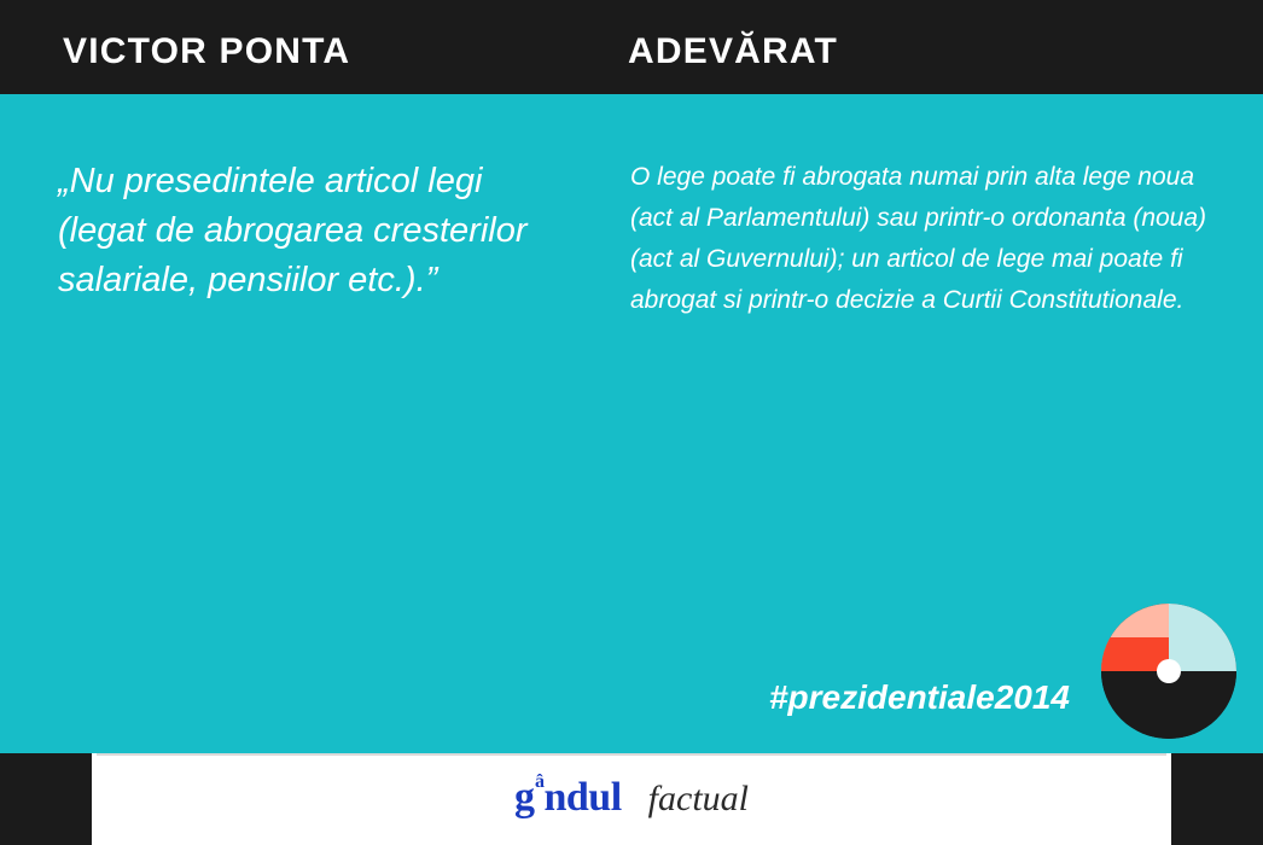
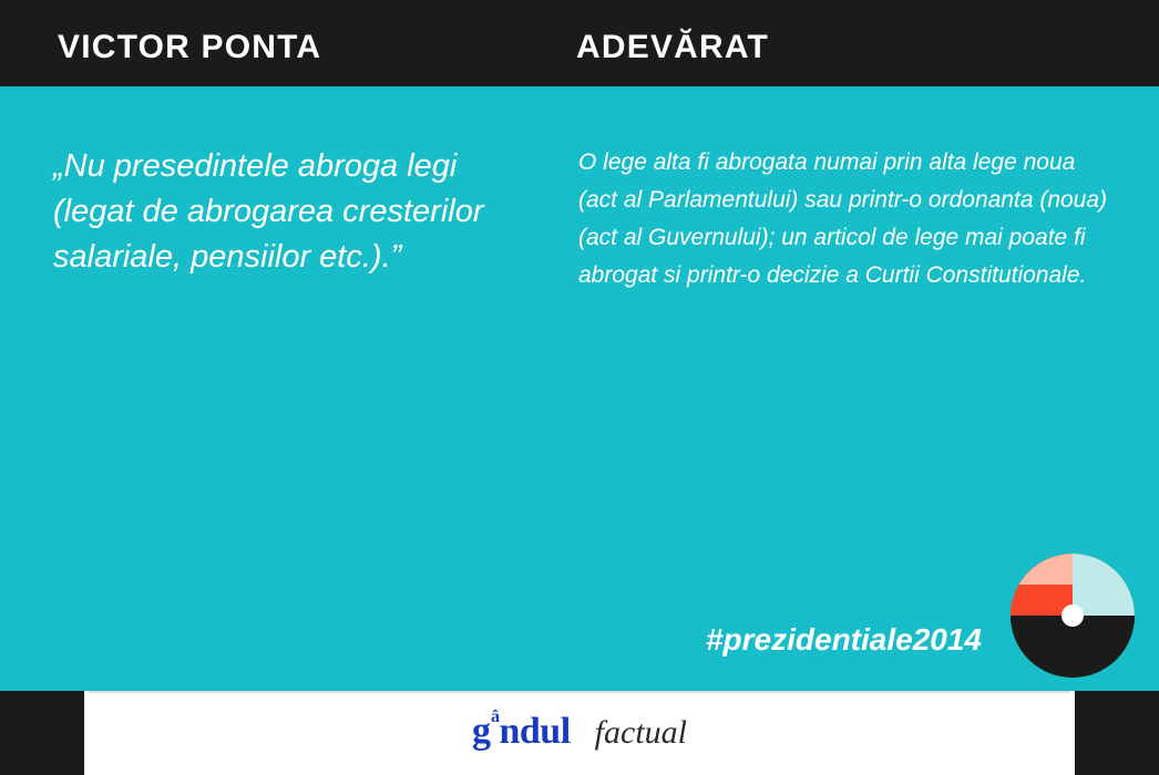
  VICTOR PONTA
  ADEVĂRAT
- „Nu presedintele articol legi (legat de abrogarea cresterilor salariale, pensiilor etc.).”
+ „Nu presedintele abroga legi (legat de abrogarea cresterilor salariale, pensiilor etc.).”
- O lege poate fi abrogata numai prin alta lege noua (act al Parlamentului) sau printr-o ordonanta (noua) (act al Guvernului); un articol de lege mai poate fi abrogat si printr-o decizie a Curtii Constitutionale.
+ O lege alta fi abrogata numai prin alta lege noua (act al Parlamentului) sau printr-o ordonanta (noua) (act al Guvernului); un articol de lege mai poate fi abrogat si printr-o decizie a Curtii Constitutionale.
  #prezidentiale2014
  â
  g ndul
  factual
